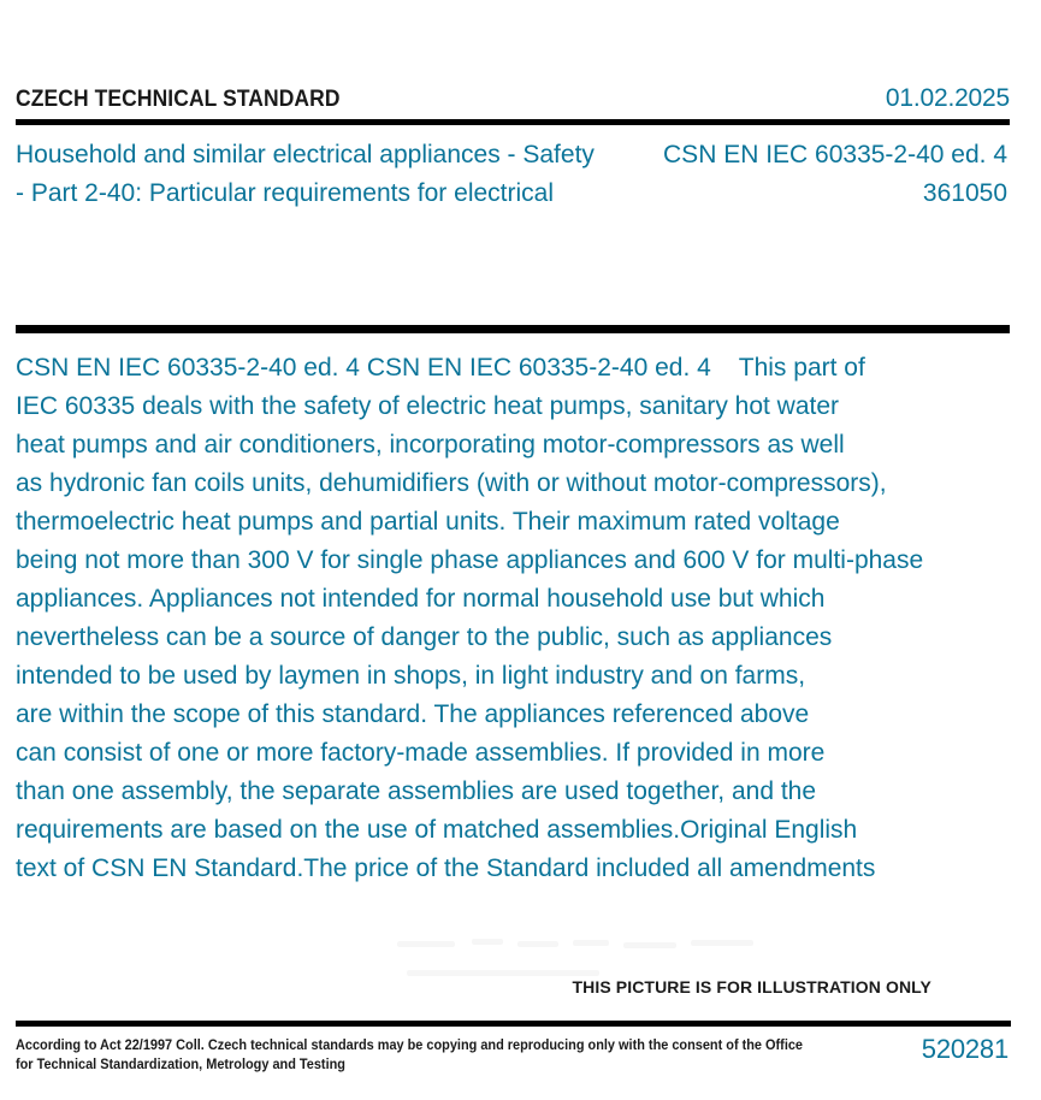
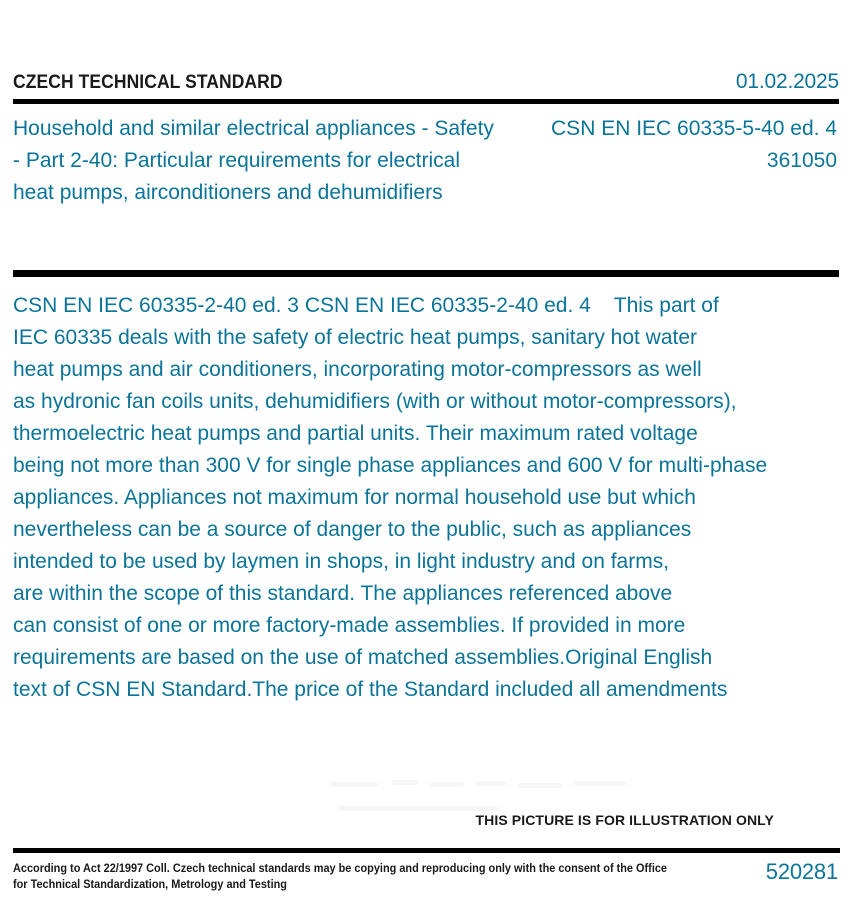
  CZECH TECHNICAL STANDARD
  01.02.2025
  Household and similar electrical appliances - Safety
  - Part 2-40: Particular requirements for electrical
+ heat pumps, airconditioners and dehumidifiers
- CSN EN IEC 60335-2-40 ed. 4
+ CSN EN IEC 60335-5-40 ed. 4
  361050
- CSN EN IEC 60335-2-40 ed. 4 CSN EN IEC 60335-2-40 ed. 4 This part of
+ CSN EN IEC 60335-2-40 ed. 3 CSN EN IEC 60335-2-40 ed. 4 This part of
  IEC 60335 deals with the safety of electric heat pumps, sanitary hot water
  heat pumps and air conditioners, incorporating motor-compressors as well
  as hydronic fan coils units, dehumidifiers (with or without motor-compressors),
  thermoelectric heat pumps and partial units. Their maximum rated voltage
  being not more than 300 V for single phase appliances and 600 V for multi-phase
- appliances. Appliances not intended for normal household use but which
+ appliances. Appliances not maximum for normal household use but which
  nevertheless can be a source of danger to the public, such as appliances
  intended to be used by laymen in shops, in light industry and on farms,
  are within the scope of this standard. The appliances referenced above
  can consist of one or more factory-made assemblies. If provided in more
- than one assembly, the separate assemblies are used together, and the
  requirements are based on the use of matched assemblies.Original English
  text of CSN EN Standard.The price of the Standard included all amendments
  THIS PICTURE IS FOR ILLUSTRATION ONLY
  According to Act 22/1997 Coll. Czech technical standards may be copying and reproducing only with the consent of the Office
  for Technical Standardization, Metrology and Testing
  520281
